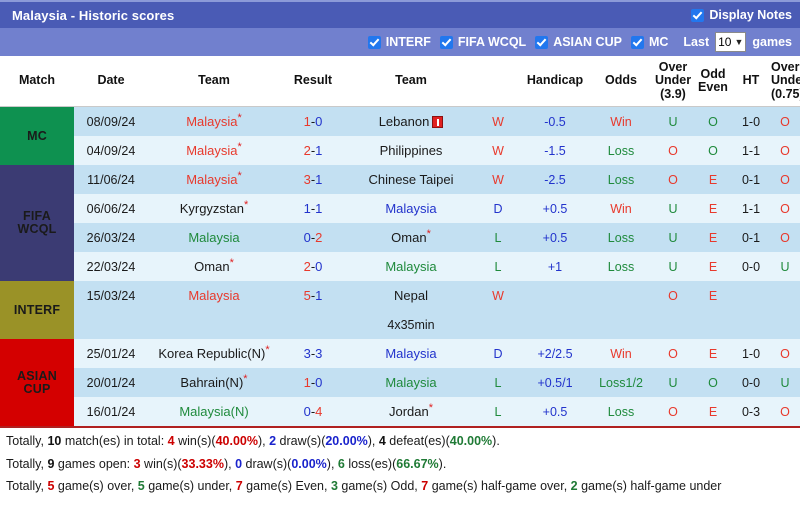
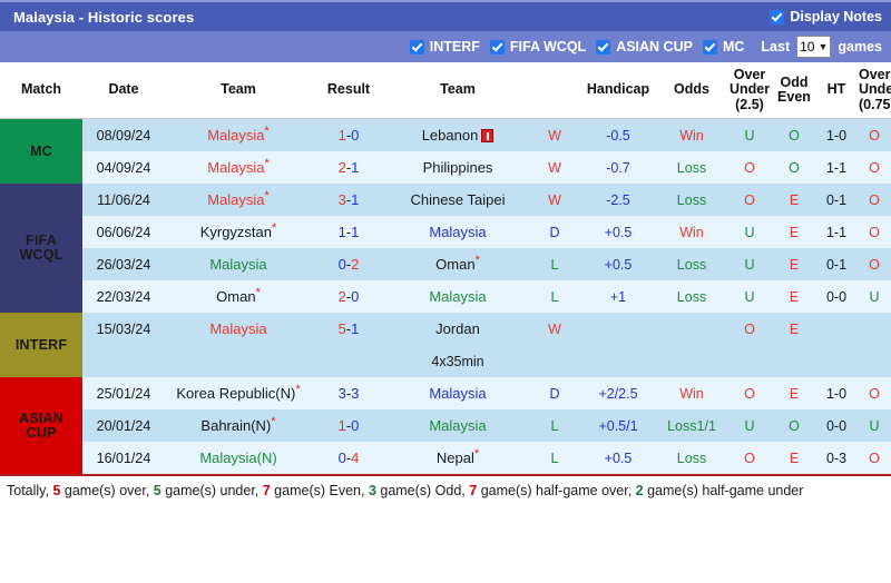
  Malaysia - Historic scores
  Display Notes
  INTERF
  FIFA WCQL
  ASIAN CUP
  MC
  Last
  10
  ▼
  games
- Match	Date	Team	Result	Team		Handicap	Odds	Over Under (3.9)	Odd Even	HT	Over Unde (0.75
+ Match	Date	Team	Result	Team		Handicap	Odds	Over Under (2.5)	Odd Even	HT	Over Unde (0.75
  MC	08/09/24	Malaysia*	1-0	Lebanon	W	-0.5	Win	U	O	1-0	O
- 04/09/24	Malaysia*	2-1	Philippines	W	-1.5	Loss	O	O	1-1	O
+ 04/09/24	Malaysia*	2-1	Philippines	W	-0.7	Loss	O	O	1-1	O
  FIFAWCQL	11/06/24	Malaysia*	3-1	Chinese Taipei	W	-2.5	Loss	O	E	0-1	O
  06/06/24	Kyrgyzstan*	1-1	Malaysia	D	+0.5	Win	U	E	1-1	O
  26/03/24	Malaysia	0-2	Oman*	L	+0.5	Loss	U	E	0-1	O
  22/03/24	Oman*	2-0	Malaysia	L	+1	Loss	U	E	0-0	U
- INTERF	15/03/24	Malaysia	5-1	Nepal	W			O	E
+ INTERF	15/03/24	Malaysia	5-1	Jordan	W			O	E
  	4x35min
  ASIANCUP	25/01/24	Korea Republic(N)*	3-3	Malaysia	D	+2/2.5	Win	O	E	1-0	O
- 20/01/24	Bahrain(N)*	1-0	Malaysia	L	+0.5/1	Loss1/2	U	O	0-0	U
+ 20/01/24	Bahrain(N)*	1-0	Malaysia	L	+0.5/1	Loss1/1	U	O	0-0	U
- 16/01/24	Malaysia(N)	0-4	Jordan*	L	+0.5	Loss	O	E	0-3	O
+ 16/01/24	Malaysia(N)	0-4	Nepal*	L	+0.5	Loss	O	E	0-3	O
- Totally, 10 match(es) in total: 4 win(s)(40.00%), 2 draw(s)(20.00%), 4 defeat(es)(40.00%).
- Totally, 9 games open: 3 win(s)(33.33%), 0 draw(s)(0.00%), 6 loss(es)(66.67%).
  Totally, 5 game(s) over, 5 game(s) under, 7 game(s) Even, 3 game(s) Odd, 7 game(s) half-game over, 2 game(s) half-game under
